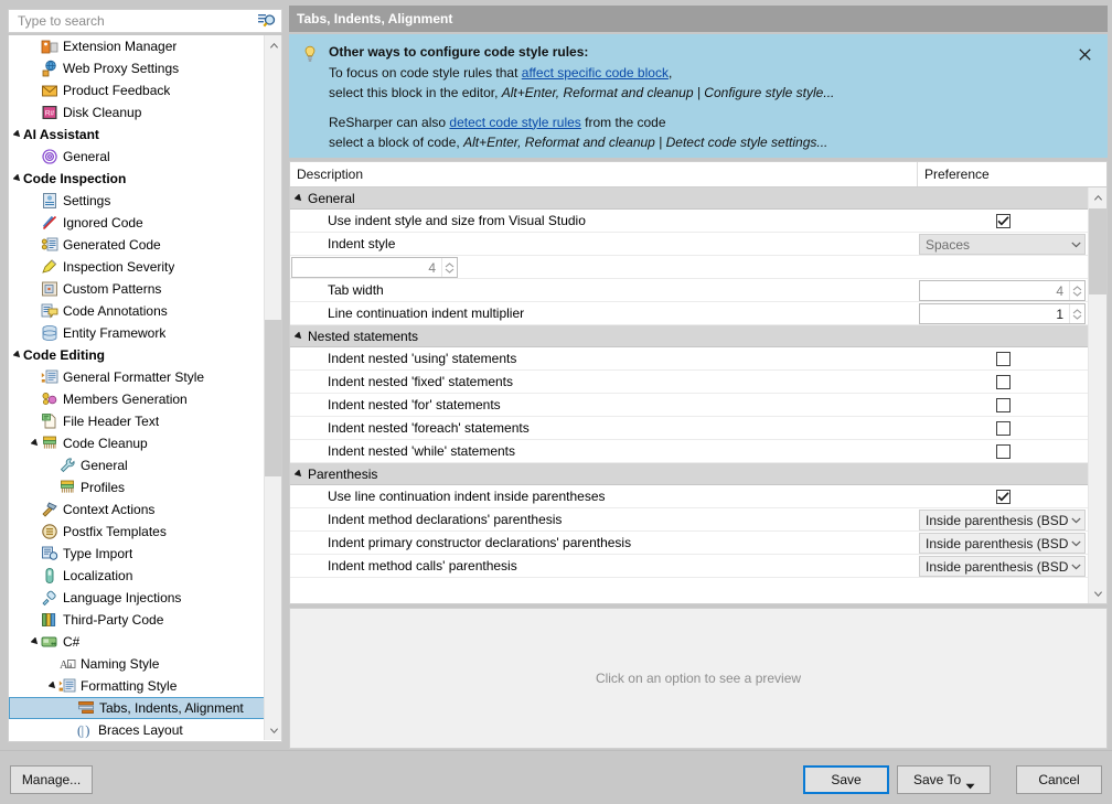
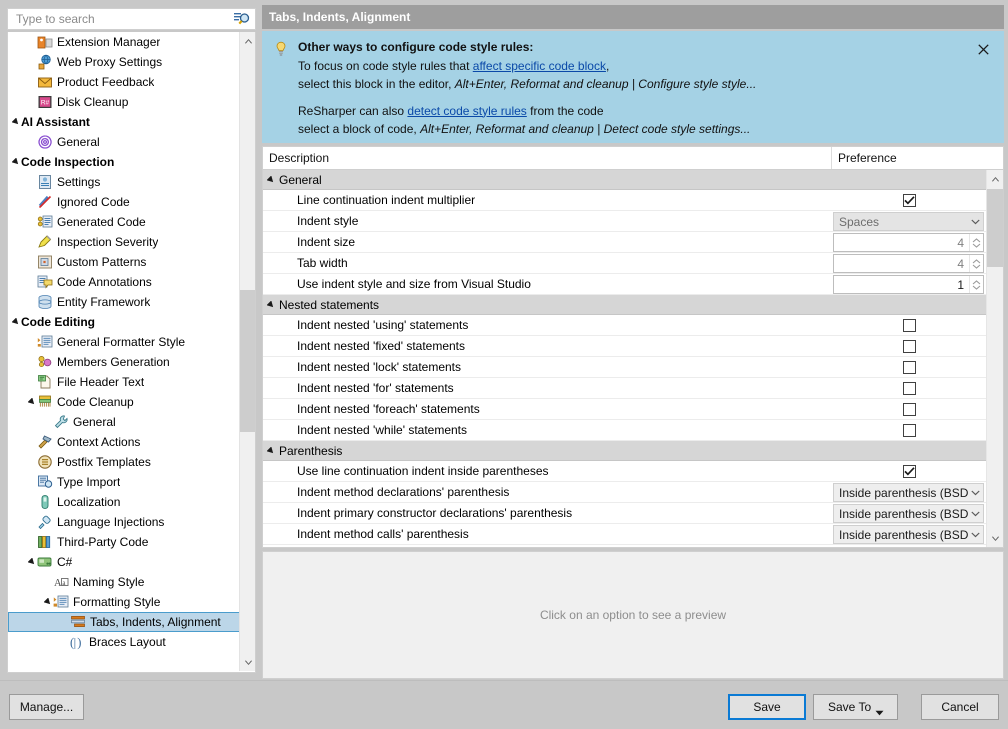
  Type to search
  Extension Manager
  Web Proxy Settings
  Product Feedback
  Disk Cleanup
  AI Assistant
  General
  Code Inspection
  Settings
  Ignored Code
  Generated Code
  Inspection Severity
  Custom Patterns
  Code Annotations
  Entity Framework
  Code Editing
  General Formatter Style
  Members Generation
  File Header Text
  Code Cleanup
  General
- Profiles
  Context Actions
  Postfix Templates
  Type Import
  Localization
  Language Injections
  Third-Party Code
  C#
  A
  a
  Naming Style
  Formatting Style
  Tabs, Indents, Alignment
  (
  |
  )
  Braces Layout
  Tabs, Indents, Alignment
  Other ways to configure code style rules:
  To focus on code style rules that affect specific code block,
  select this block in the editor, Alt+Enter, Reformat and cleanup | Configure style style...
  ReSharper can also detect code style rules from the code
  select a block of code, Alt+Enter, Reformat and cleanup | Detect code style settings...
  Description
  Preference
  General
- Use indent style and size from Visual Studio
+ Line continuation indent multiplier
  Indent style
  Spaces
+ Indent size
  4
  Tab width
  4
- Line continuation indent multiplier
+ Use indent style and size from Visual Studio
  1
  Nested statements
  Indent nested 'using' statements
  Indent nested 'fixed' statements
+ Indent nested 'lock' statements
  Indent nested 'for' statements
  Indent nested 'foreach' statements
  Indent nested 'while' statements
  Parenthesis
  Use line continuation indent inside parentheses
  Indent method declarations' parenthesis
  Inside parenthesis (BSD
  Indent primary constructor declarations' parenthesis
  Inside parenthesis (BSD
  Indent method calls' parenthesis
  Inside parenthesis (BSD
  Click on an option to see a preview
  Manage...
  Save
  Save To
  Cancel
